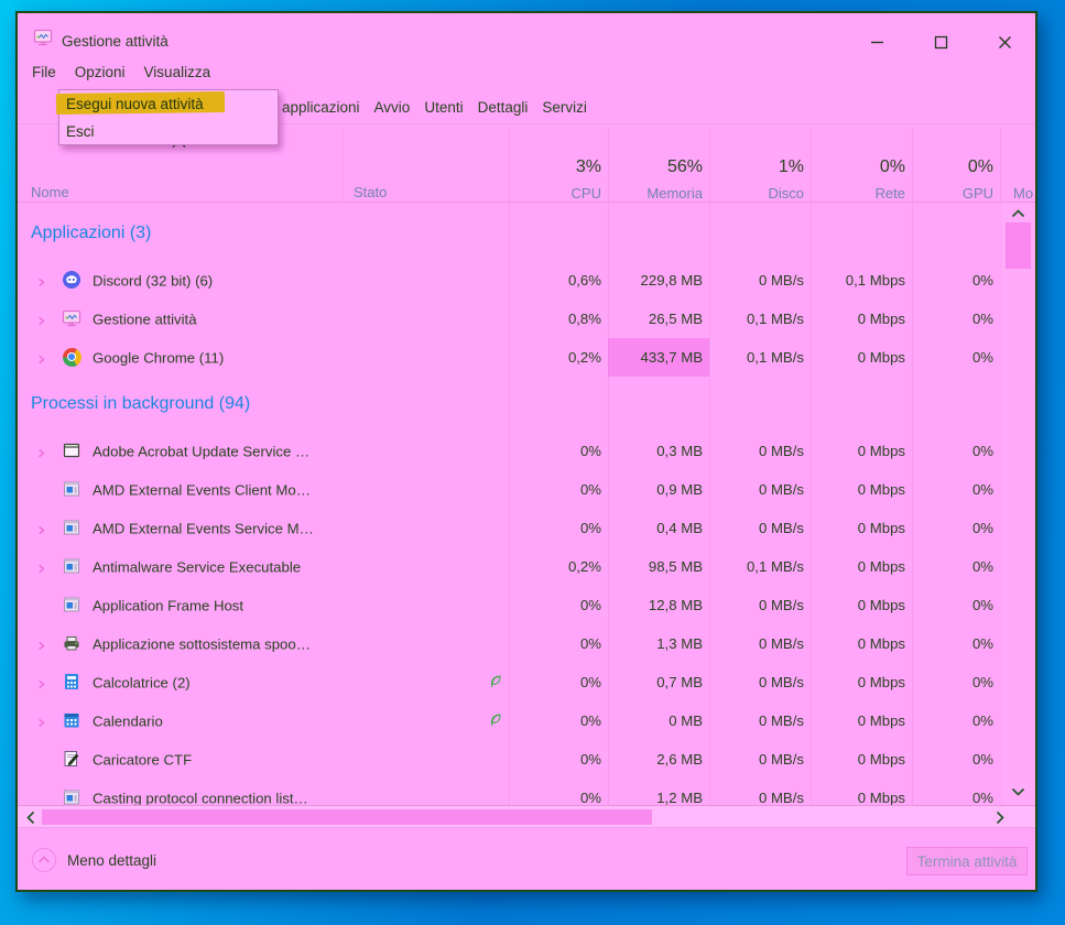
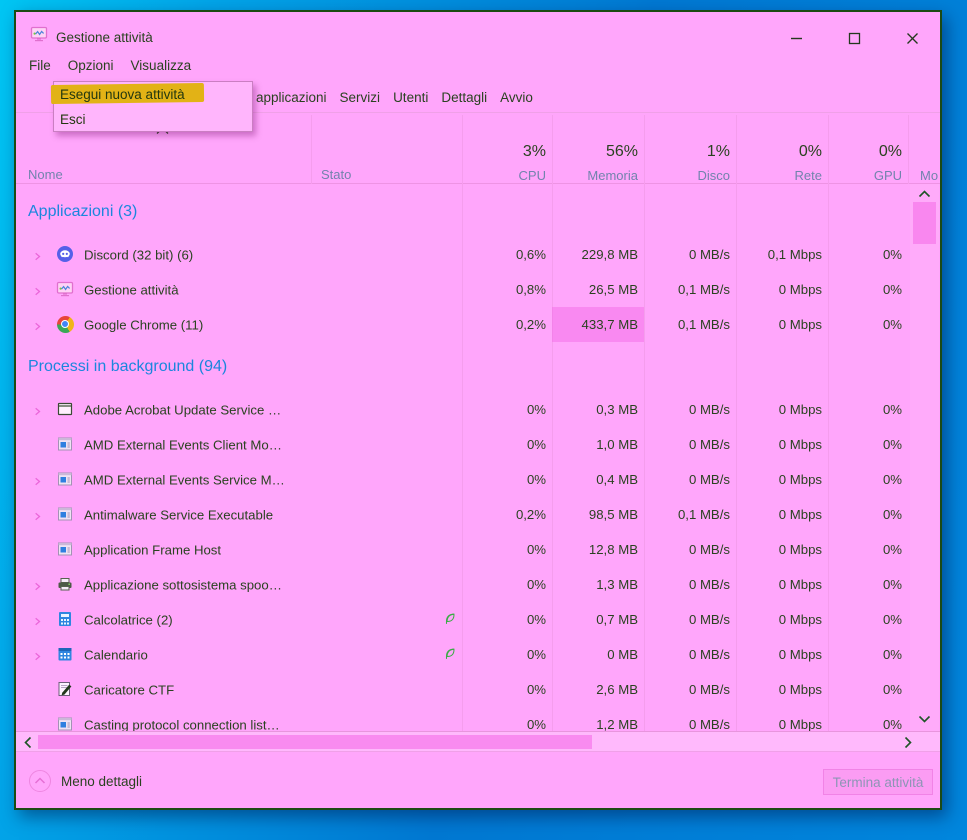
  Gestione attività
  File
  Opzioni
  Visualizza
  applicazioni
- Avvio
+ Servizi
  Utenti
  Dettagli
- Servizi
+ Avvio
  Esegui nuova attività
  Esci
  Nome
  Stato
  3%
  CPU
  56%
  Memoria
  1%
  Disco
  0%
  Rete
  0%
  GPU
  Mo
  Applicazioni (3)
  Discord (32 bit) (6)
  0,6%
  229,8 MB
  0 MB/s
  0,1 Mbps
  0%
  Gestione attività
  0,8%
  26,5 MB
  0,1 MB/s
  0 Mbps
  0%
  Google Chrome (11)
  0,2%
  433,7 MB
  0,1 MB/s
  0 Mbps
  0%
  Processi in background (94)
  Adobe Acrobat Update Service …
  0%
  0,3 MB
  0 MB/s
  0 Mbps
  0%
  AMD External Events Client Mo…
  0%
- 0,9 MB
+ 1,0 MB
  0 MB/s
  0 Mbps
  0%
  AMD External Events Service M…
  0%
  0,4 MB
  0 MB/s
  0 Mbps
  0%
  Antimalware Service Executable
  0,2%
  98,5 MB
  0,1 MB/s
  0 Mbps
  0%
  Application Frame Host
  0%
  12,8 MB
  0 MB/s
  0 Mbps
  0%
  Applicazione sottosistema spoo…
  0%
  1,3 MB
  0 MB/s
  0 Mbps
  0%
  Calcolatrice (2)
  0%
  0,7 MB
  0 MB/s
  0 Mbps
  0%
  Calendario
  0%
  0 MB
  0 MB/s
  0 Mbps
  0%
  Caricatore CTF
  0%
  2,6 MB
  0 MB/s
  0 Mbps
  0%
  Casting protocol connection list…
  0%
  1,2 MB
  0 MB/s
  0 Mbps
  0%
  Meno dettagli
  Termina attività
